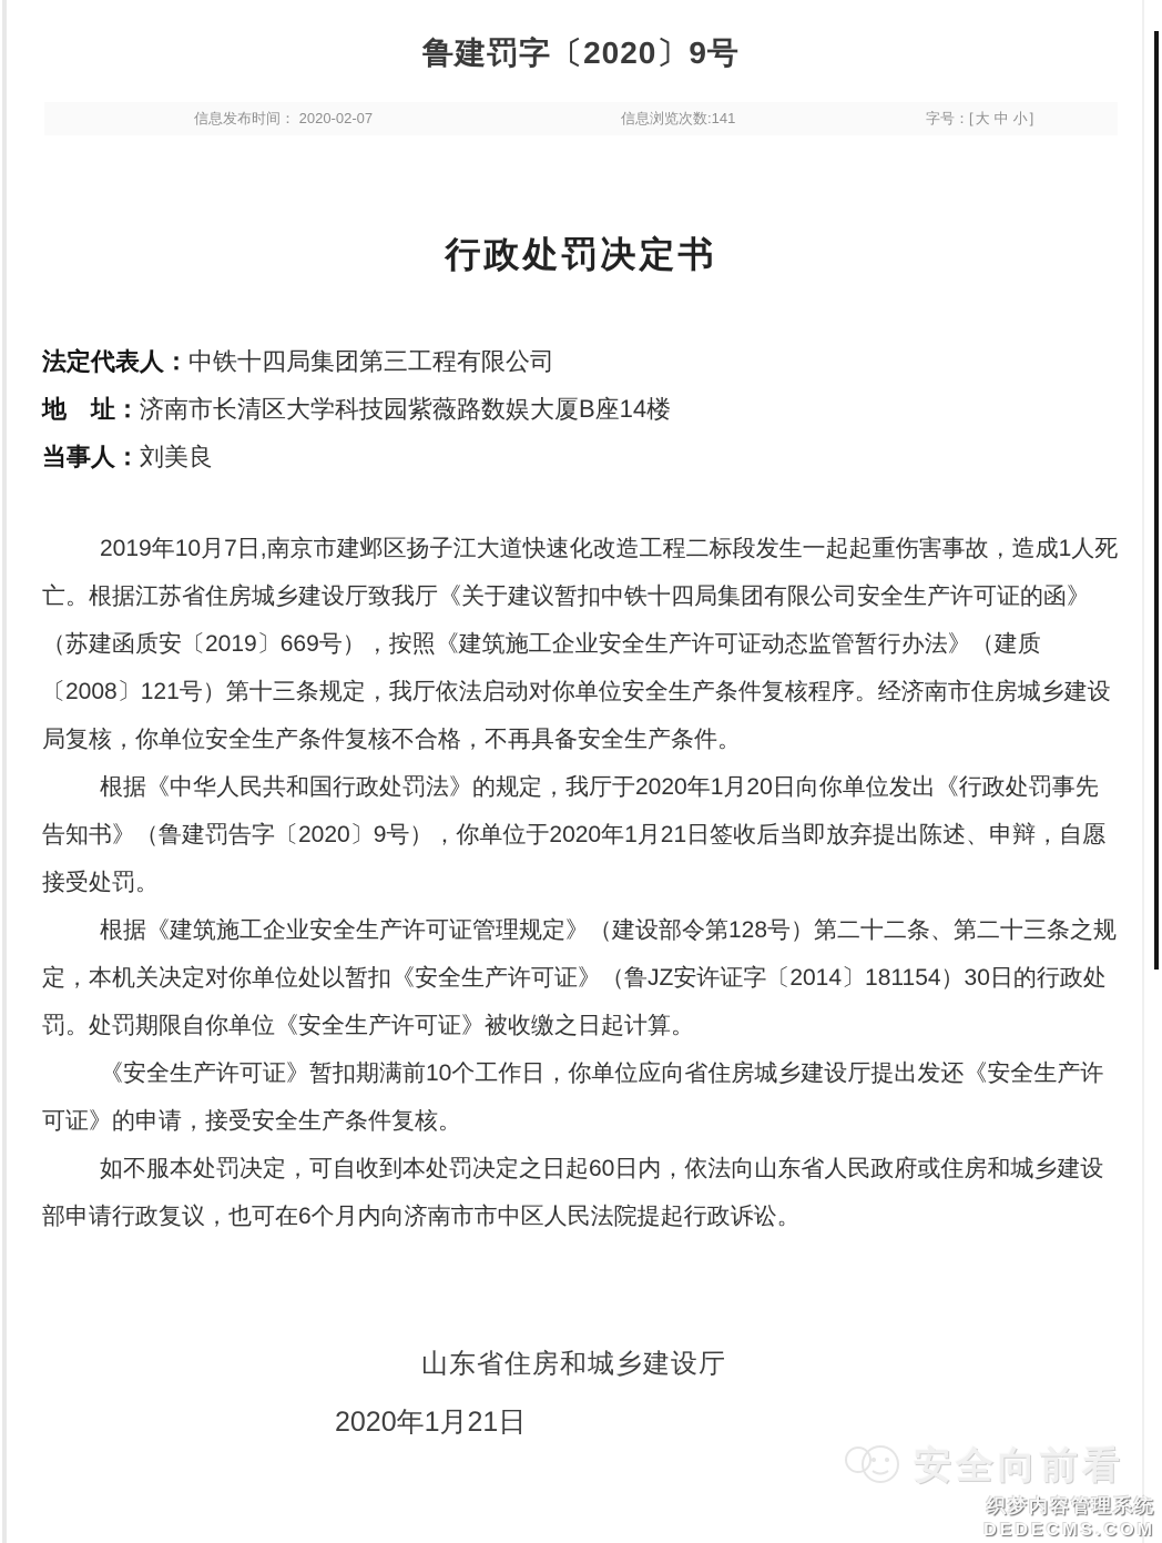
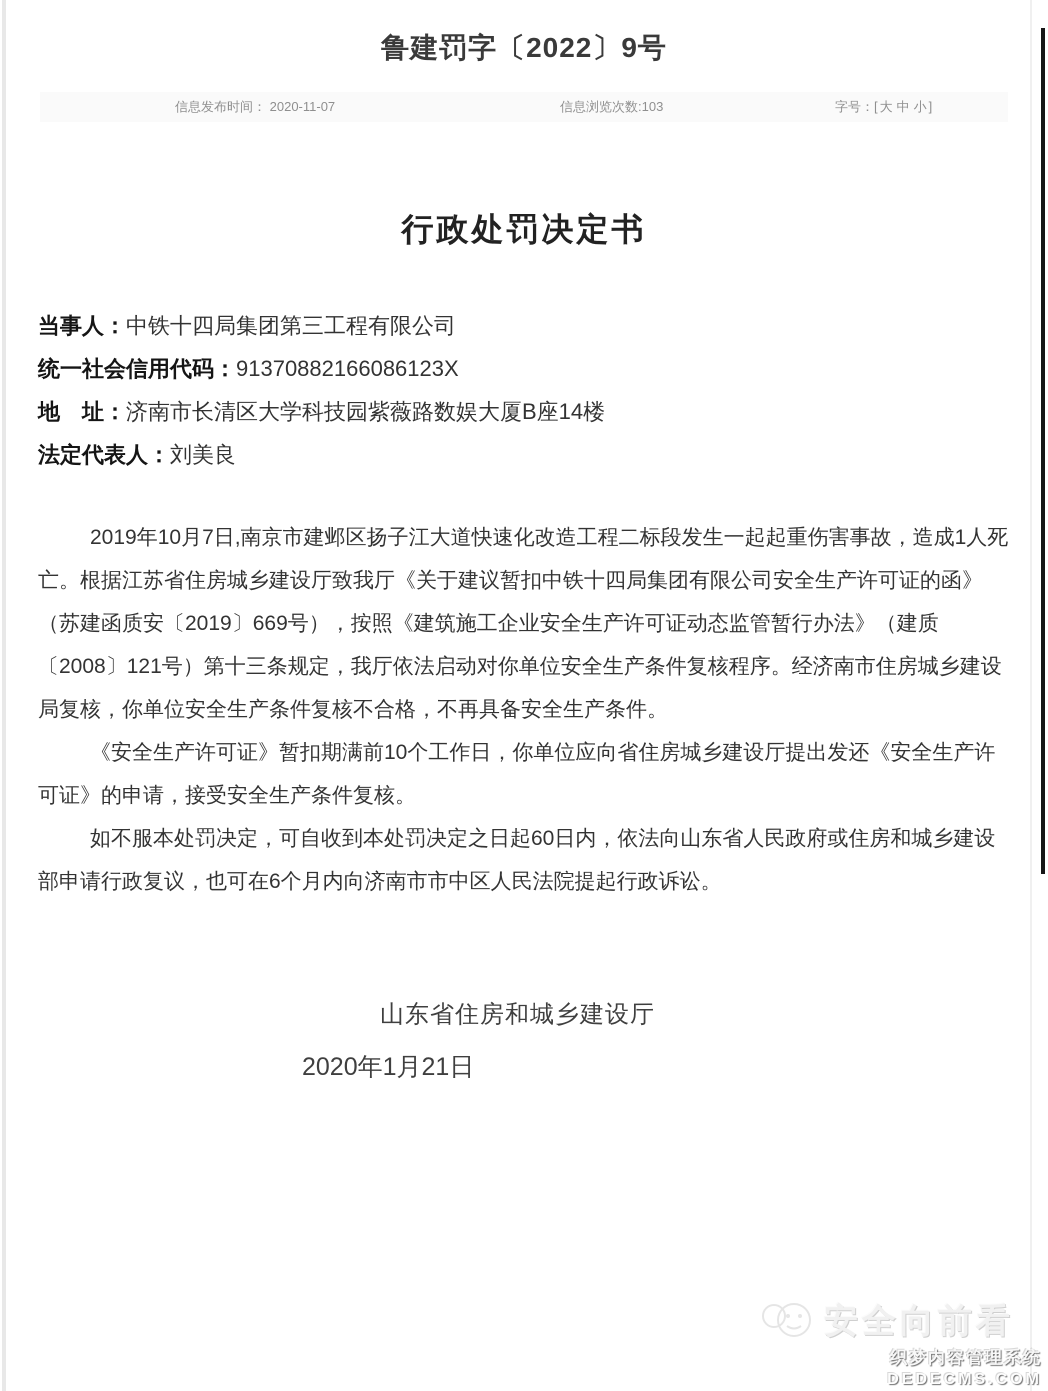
- 鲁建罚字〔2020〕9号
+ 鲁建罚字〔2022〕9号
- 信息发布时间： 2020-02-07
+ 信息发布时间： 2020-11-07
- 信息浏览次数:141
+ 信息浏览次数:103
  字号：[ 大 中 小 ]
  行政处罚决定书
- 法定代表人：中铁十四局集团第三工程有限公司
+ 当事人：中铁十四局集团第三工程有限公司
+ 统一社会信用代码：91370882166086123X
  地 址：济南市长清区大学科技园紫薇路数娱大厦B座14楼
- 当事人：刘美良
+ 法定代表人：刘美良
  2019年10月7日,南京市建邺区扬子江大道快速化改造工程二标段发生一起起重伤害事故，造成1人死亡。根据江苏省住房城乡建设厅致我厅《关于建议暂扣中铁十四局集团有限公司安全生产许可证的函》（苏建函质安〔2019〕669号），按照《建筑施工企业安全生产许可证动态监管暂行办法》（建质〔2008〕121号）第十三条规定，我厅依法启动对你单位安全生产条件复核程序。经济南市住房城乡建设局复核，你单位安全生产条件复核不合格，不再具备安全生产条件。
- 根据《中华人民共和国行政处罚法》的规定，我厅于2020年1月20日向你单位发出《行政处罚事先告知书》（鲁建罚告字〔2020〕9号），你单位于2020年1月21日签收后当即放弃提出陈述、申辩，自愿接受处罚。
- 根据《建筑施工企业安全生产许可证管理规定》（建设部令第128号）第二十二条、第二十三条之规定，本机关决定对你单位处以暂扣《安全生产许可证》（鲁JZ安许证字〔2014〕181154）30日的行政处罚。处罚期限自你单位《安全生产许可证》被收缴之日起计算。
  《安全生产许可证》暂扣期满前10个工作日，你单位应向省住房城乡建设厅提出发还《安全生产许可证》的申请，接受安全生产条件复核。
  如不服本处罚决定，可自收到本处罚决定之日起60日内，依法向山东省人民政府或住房和城乡建设部申请行政复议，也可在6个月内向济南市市中区人民法院提起行政诉讼。
  山东省住房和城乡建设厅
  2020年1月21日
  安全向前看
  织梦内容管理系统
  DEDECMS.COM
